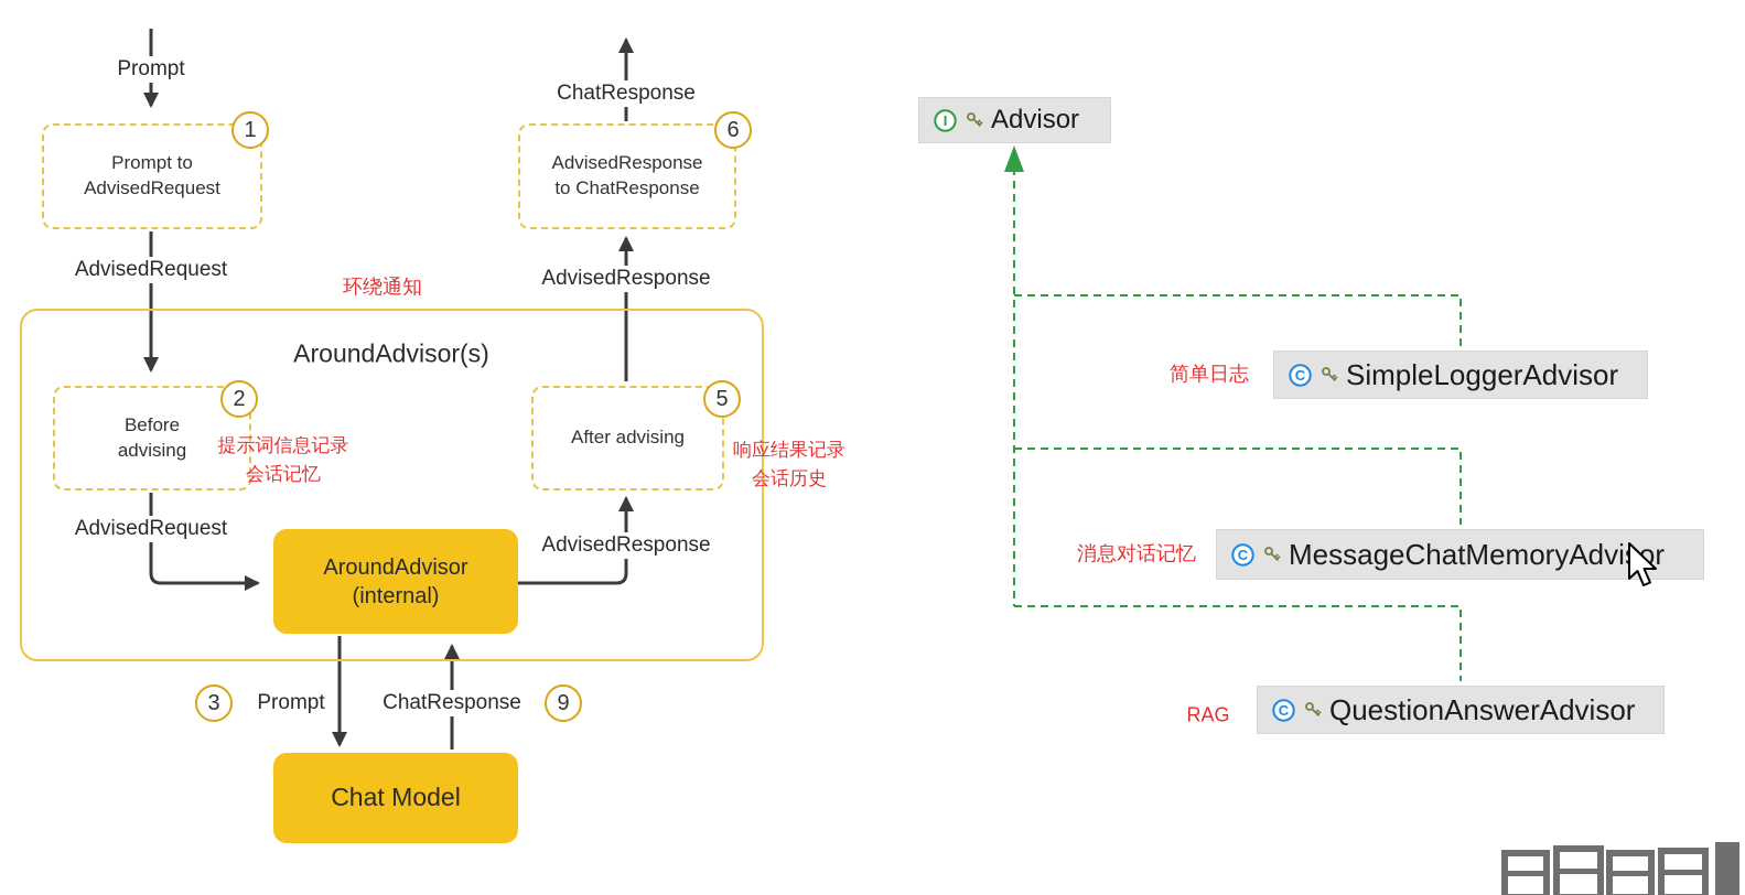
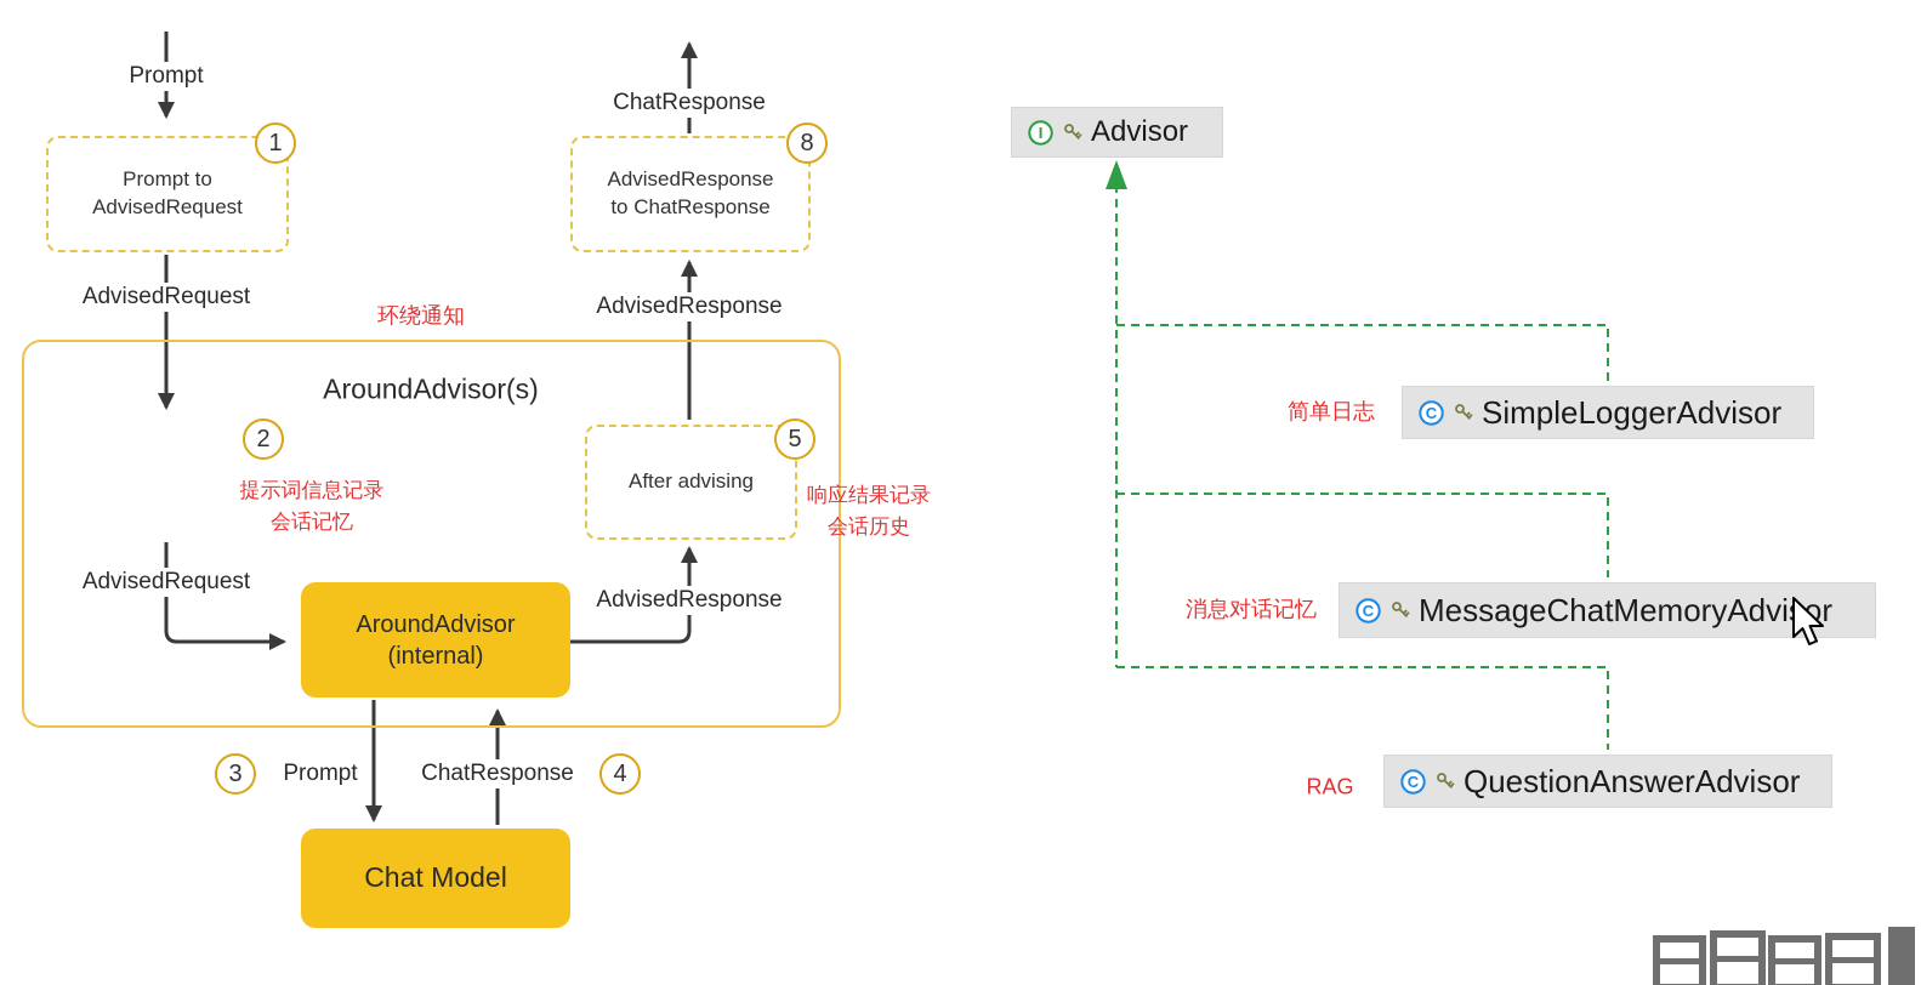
  Prompt
  Prompt to
  AdvisedRequest
  1
  AdvisedRequest
  环绕通知
  AroundAdvisor(s)
- Before
- advising
  2
  提示词信息记录
  会话记忆
  AdvisedRequest
  AroundAdvisor
  (internal)
  After advising
  5
  响应结果记录
  会话历史
  AdvisedResponse
  AdvisedResponse
  AdvisedResponse
  to ChatResponse
- 6
+ 8
  ChatResponse
  3
  Prompt
  ChatResponse
- 9
+ 4
  Chat Model
  I
  Advisor
  简单日志
  C
  SimpleLoggerAdvisor
  消息对话记忆
  C
  MessageChatMemoryAdvior
  RAG
  C
  QuestionAnswerAdvisor
